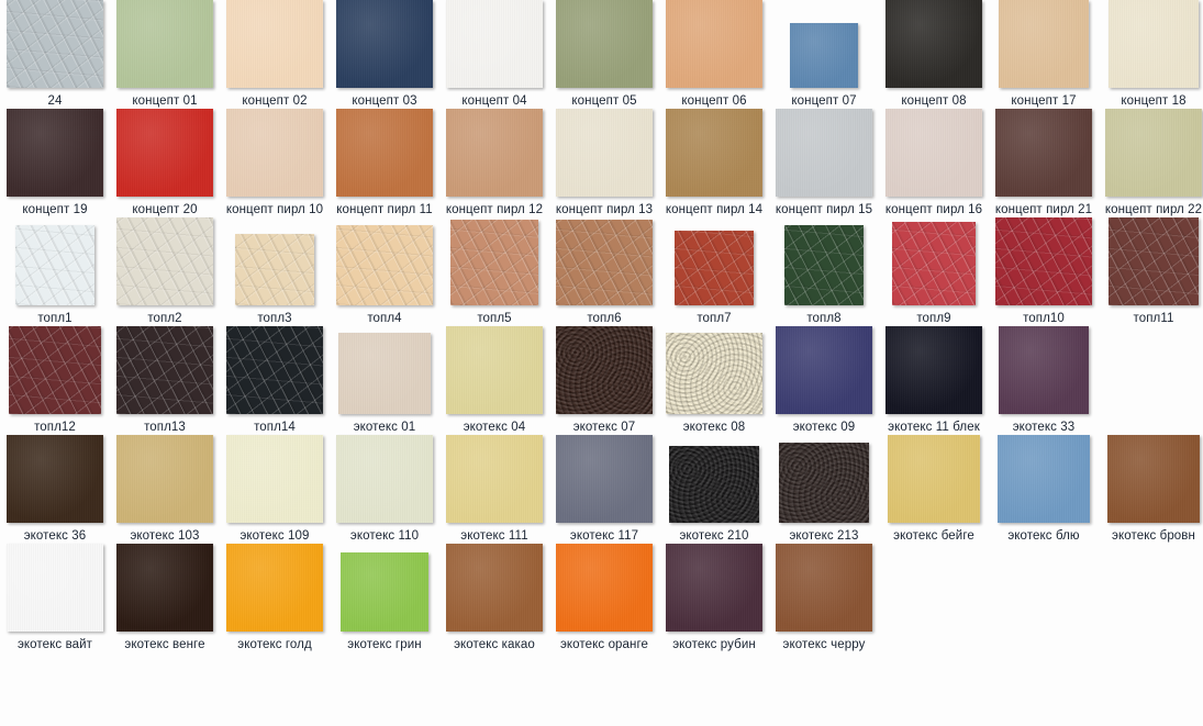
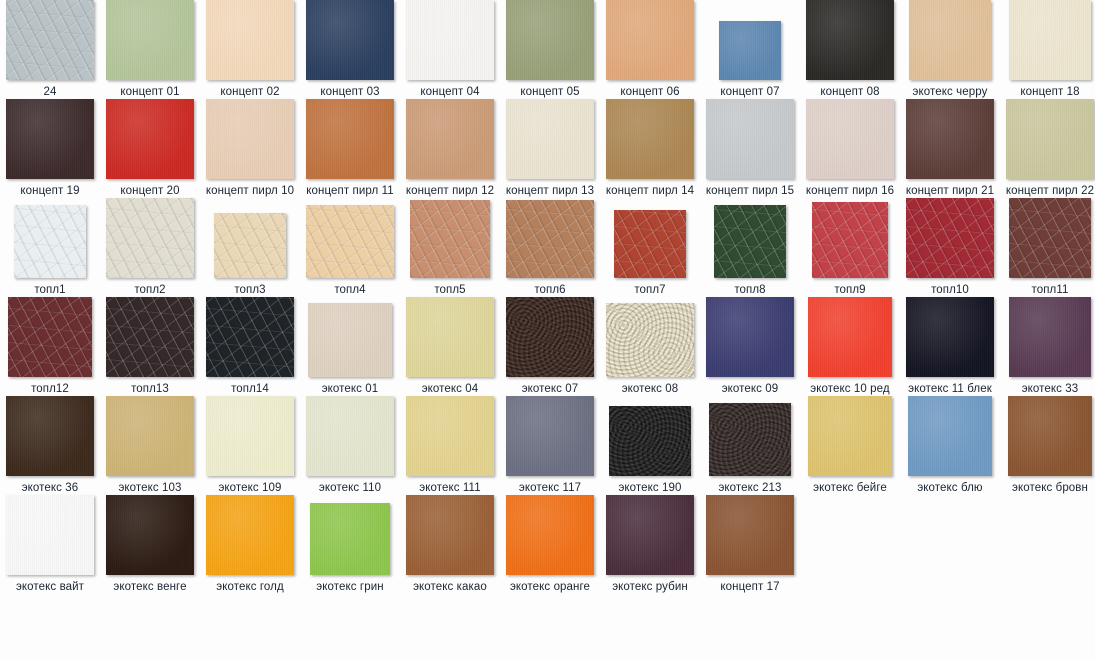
  24
  концепт 01
  концепт 02
  концепт 03
  концепт 04
  концепт 05
  концепт 06
  концепт 07
  концепт 08
- концепт 17
+ экотекс черру
  концепт 18
  концепт 19
  концепт 20
  концепт пирл 10
  концепт пирл 11
  концепт пирл 12
  концепт пирл 13
  концепт пирл 14
  концепт пирл 15
  концепт пирл 16
  концепт пирл 21
  концепт пирл 22
  топл1
  топл2
  топл3
  топл4
  топл5
  топл6
  топл7
  топл8
  топл9
  топл10
  топл11
  топл12
  топл13
  топл14
  экотекс 01
  экотекс 04
  экотекс 07
  экотекс 08
  экотекс 09
+ экотекс 10 ред
  экотекс 11 блек
  экотекс 33
  экотекс 36
  экотекс 103
  экотекс 109
  экотекс 110
  экотекс 111
  экотекс 117
- экотекс 210
+ экотекс 190
  экотекс 213
  экотекс бейге
  экотекс блю
  экотекс бровн
  экотекс вайт
  экотекс венге
  экотекс голд
  экотекс грин
  экотекс какао
  экотекс оранге
  экотекс рубин
- экотекс черру
+ концепт 17
